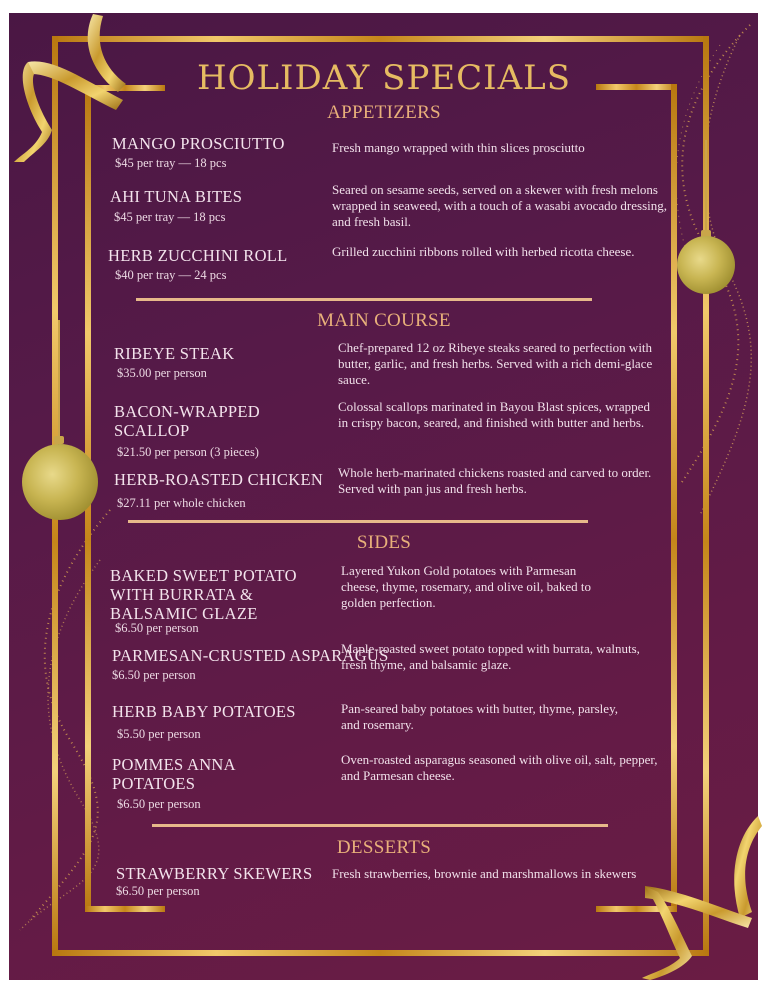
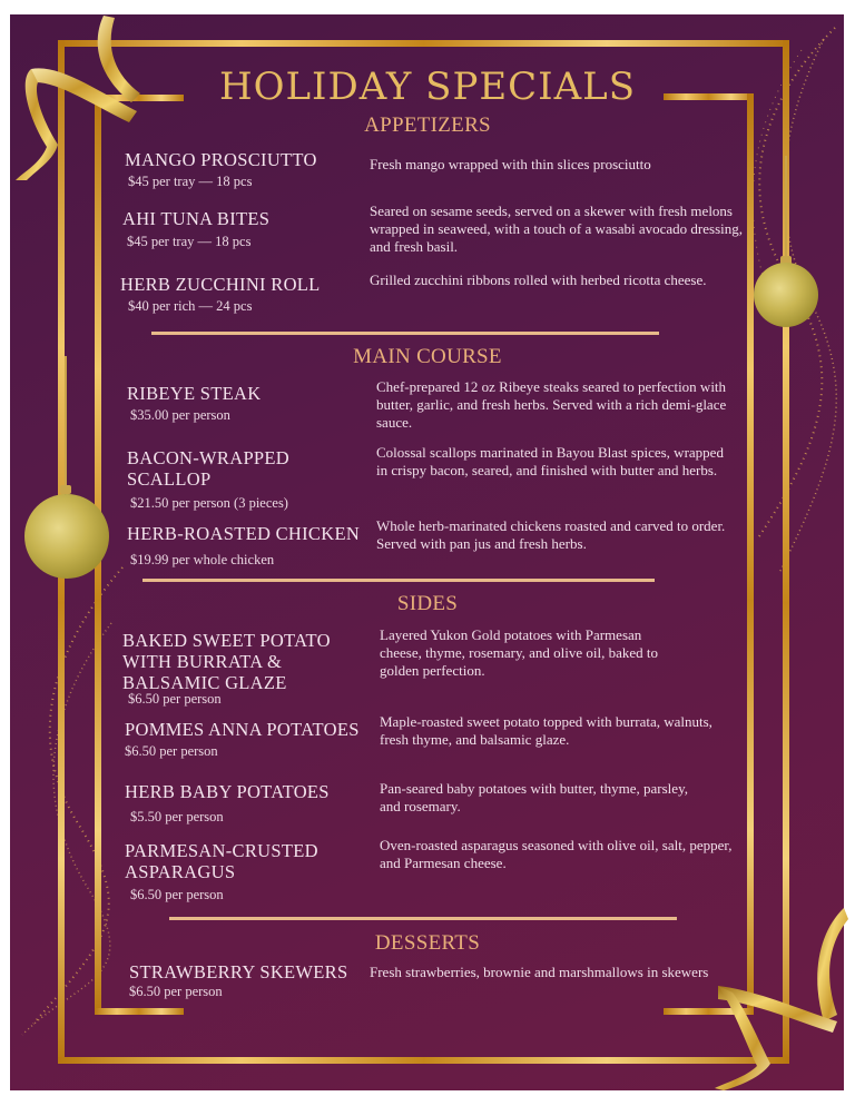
  HOLIDAY SPECIALS
  APPETIZERS
  MANGO PROSCIUTTO
  $45 per tray — 18 pcs
  Fresh mango wrapped with thin slices prosciutto
  AHI TUNA BITES
  $45 per tray — 18 pcs
  Seared on sesame seeds, served on a skewer with fresh melons wrapped in seaweed, with a touch of a wasabi avocado dressing, and fresh basil.
  HERB ZUCCHINI ROLL
- $40 per tray — 24 pcs
+ $40 per rich — 24 pcs
  Grilled zucchini ribbons rolled with herbed ricotta cheese.
  MAIN COURSE
  RIBEYE STEAK
  $35.00 per person
  Chef-prepared 12 oz Ribeye steaks seared to perfection with butter, garlic, and fresh herbs. Served with a rich demi-glace sauce.
  BACON-WRAPPED SCALLOP
  $21.50 per person (3 pieces)
  Colossal scallops marinated in Bayou Blast spices, wrapped in crispy bacon, seared, and finished with butter and herbs.
  HERB-ROASTED CHICKEN
- $27.11 per whole chicken
+ $19.99 per whole chicken
  Whole herb-marinated chickens roasted and carved to order. Served with pan jus and fresh herbs.
  SIDES
  BAKED SWEET POTATO WITH BURRATA & BALSAMIC GLAZE
  $6.50 per person
  Layered Yukon Gold potatoes with Parmesan cheese, thyme, rosemary, and olive oil, baked to golden perfection.
- PARMESAN-CRUSTED ASPARAGUS
+ POMMES ANNA POTATOES
  $6.50 per person
  Maple-roasted sweet potato topped with burrata, walnuts, fresh thyme, and balsamic glaze.
  HERB BABY POTATOES
  $5.50 per person
  Pan-seared baby potatoes with butter, thyme, parsley, and rosemary.
- POMMES ANNA POTATOES
+ PARMESAN-CRUSTED ASPARAGUS
  $6.50 per person
  Oven-roasted asparagus seasoned with olive oil, salt, pepper, and Parmesan cheese.
  DESSERTS
  STRAWBERRY SKEWERS
  $6.50 per person
  Fresh strawberries, brownie and marshmallows in skewers
